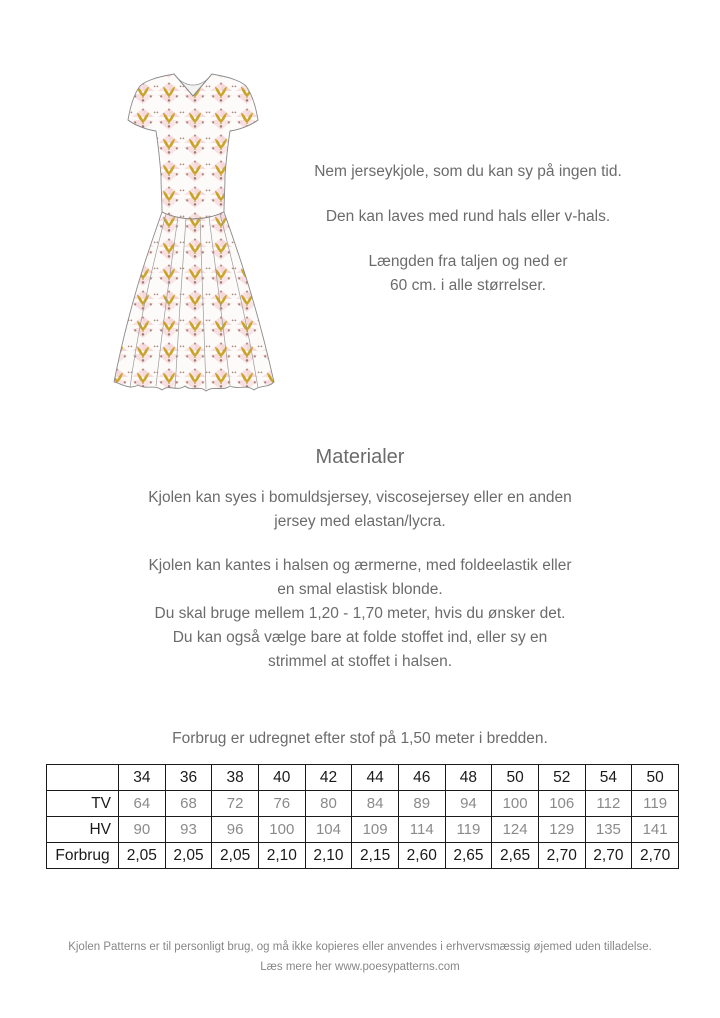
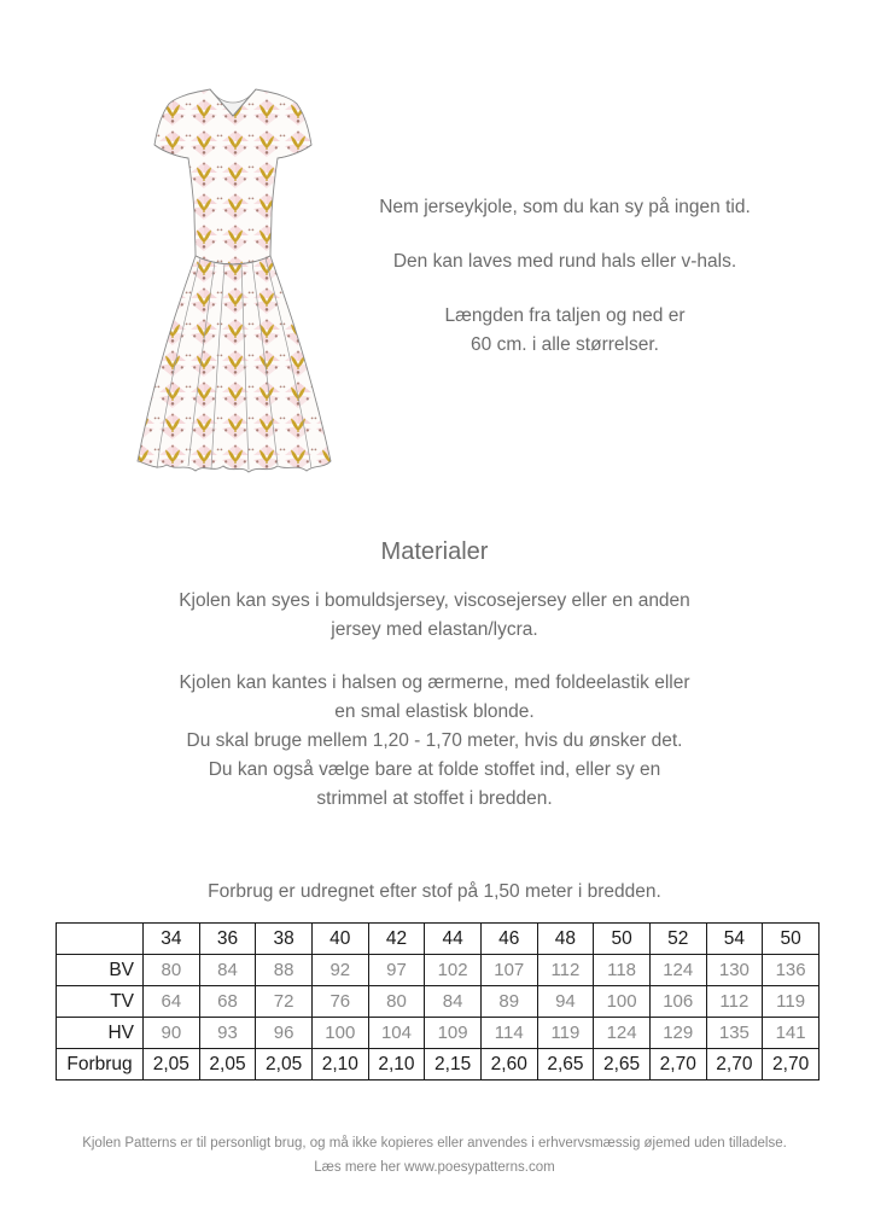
  Nem jerseykjole, som du kan sy på ingen tid.
  Den kan laves med rund hals eller v-hals.
  Længden fra taljen og ned er
  60 cm. i alle størrelser.
  Materialer
  Kjolen kan syes i bomuldsjersey, viscosejersey eller en anden
  jersey med elastan/lycra.
  Kjolen kan kantes i halsen og ærmerne, med foldeelastik eller
  en smal elastisk blonde.
  Du skal bruge mellem 1,20 - 1,70 meter, hvis du ønsker det.
  Du kan også vælge bare at folde stoffet ind, eller sy en
- strimmel at stoffet i halsen.
+ strimmel at stoffet i bredden.
  Forbrug er udregnet efter stof på 1,50 meter i bredden.
  	34	36	38	40	42	44	46	48	50	52	54	50
+ BV	80	84	88	92	97	102	107	112	118	124	130	136
  TV	64	68	72	76	80	84	89	94	100	106	112	119
  HV	90	93	96	100	104	109	114	119	124	129	135	141
  Forbrug	2,05	2,05	2,05	2,10	2,10	2,15	2,60	2,65	2,65	2,70	2,70	2,70
  Kjolen Patterns er til personligt brug, og må ikke kopieres eller anvendes i erhvervsmæssig øjemed uden tilladelse.
  Læs mere her www.poesypatterns.com
